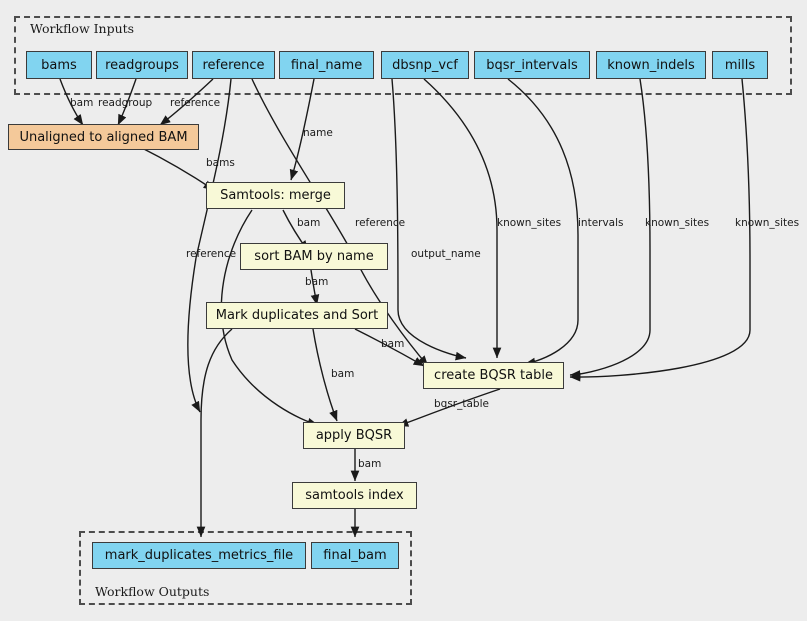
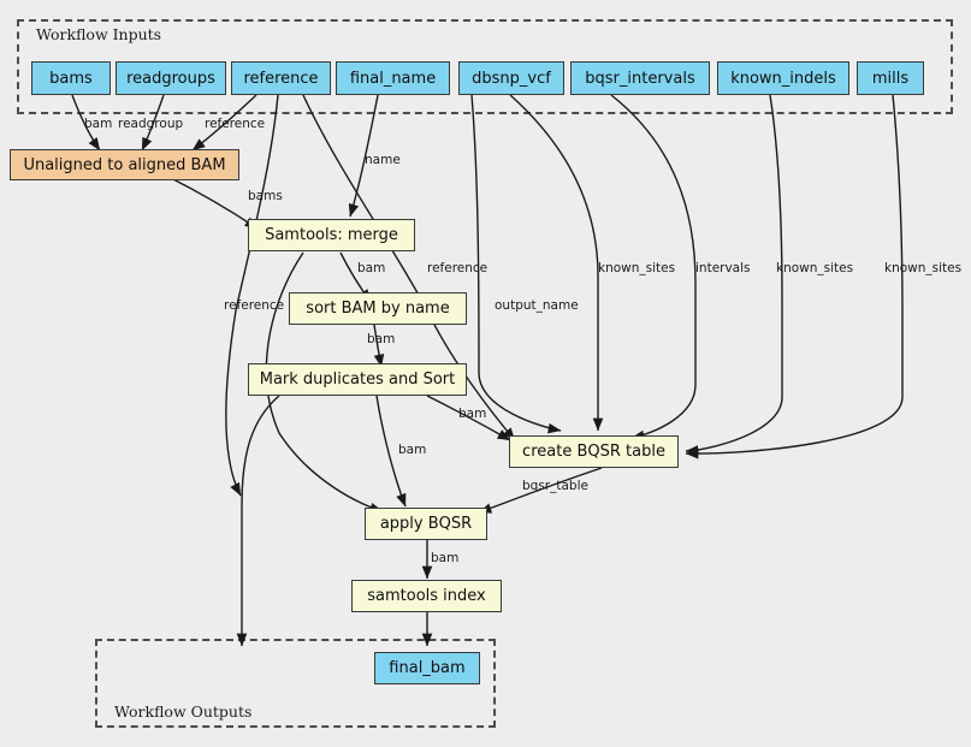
  Workflow Inputs
  Workflow Outputs
  bam
  readgroup
  reference
  name
  bams
  bam
  reference
  reference
  output_name
  known_sites
  intervals
  known_sites
  known_sites
  bam
  bam
  bam
  bqsr_table
  bam
  bams
  readgroups
  reference
  final_name
  dbsnp_vcf
  bqsr_intervals
  known_indels
  mills
  Unaligned to aligned BAM
  Samtools: merge
  sort BAM by name
  Mark duplicates and Sort
  create BQSR table
  apply BQSR
  samtools index
- mark_duplicates_metrics_file
  final_bam
